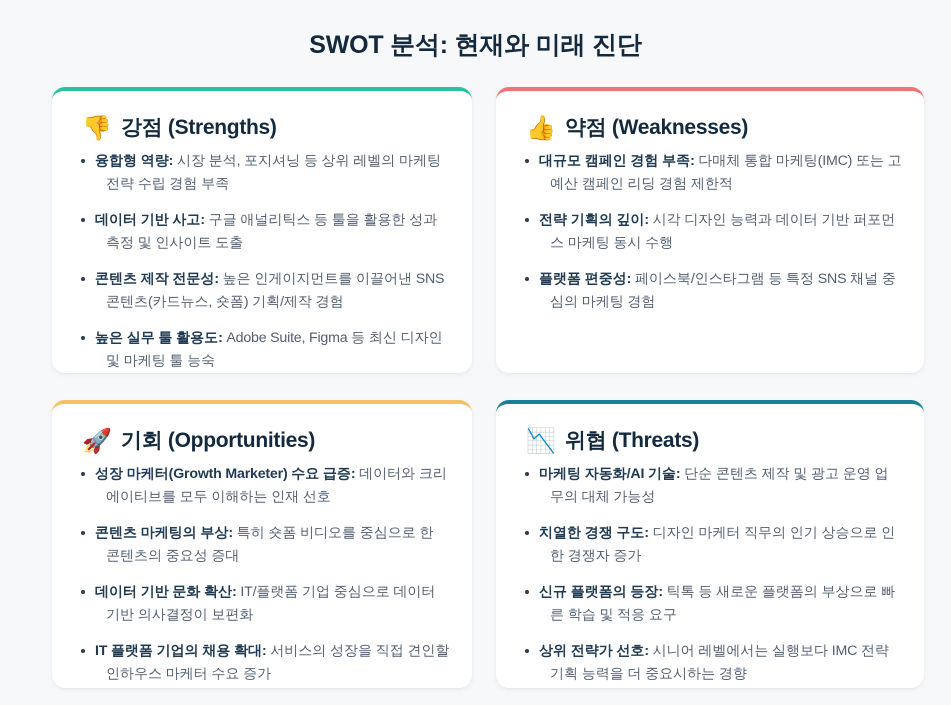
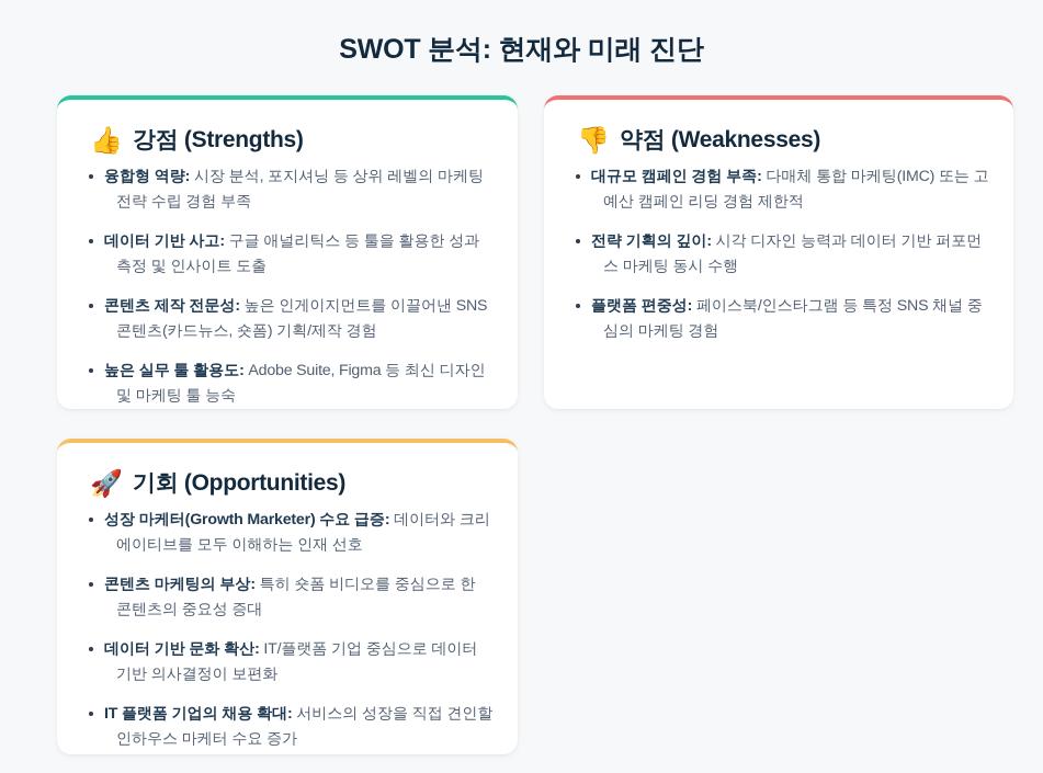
  SWOT 분석: 현재와 미래 진단
- 👎
+ 👍
  강점 (Strengths)
  융합형 역량: 시장 분석, 포지셔닝 등 상위 레벨의 마케팅 전략 수립 경험 부족
  데이터 기반 사고: 구글 애널리틱스 등 툴을 활용한 성과 측정 및 인사이트 도출
  콘텐츠 제작 전문성: 높은 인게이지먼트를 이끌어낸 SNS 콘텐츠(카드뉴스, 숏폼) 기획/제작 경험
  높은 실무 툴 활용도: Adobe Suite, Figma 등 최신 디자인 및 마케팅 툴 능숙
- 👍
+ 👎
  약점 (Weaknesses)
  대규모 캠페인 경험 부족: 다매체 통합 마케팅(IMC) 또는 고예산 캠페인 리딩 경험 제한적
  전략 기획의 깊이: 시각 디자인 능력과 데이터 기반 퍼포먼스 마케팅 동시 수행
  플랫폼 편중성: 페이스북/인스타그램 등 특정 SNS 채널 중심의 마케팅 경험
  🚀
  기회 (Opportunities)
  성장 마케터(Growth Marketer) 수요 급증: 데이터와 크리에이티브를 모두 이해하는 인재 선호
  콘텐츠 마케팅의 부상: 특히 숏폼 비디오를 중심으로 한 콘텐츠의 중요성 증대
  데이터 기반 문화 확산: IT/플랫폼 기업 중심으로 데이터 기반 의사결정이 보편화
  IT 플랫폼 기업의 채용 확대: 서비스의 성장을 직접 견인할 인하우스 마케터 수요 증가
- 📉
- 위협 (Threats)
- 마케팅 자동화/AI 기술: 단순 콘텐츠 제작 및 광고 운영 업무의 대체 가능성
- 치열한 경쟁 구도: 디자인 마케터 직무의 인기 상승으로 인한 경쟁자 증가
- 신규 플랫폼의 등장: 틱톡 등 새로운 플랫폼의 부상으로 빠른 학습 및 적응 요구
- 상위 전략가 선호: 시니어 레벨에서는 실행보다 IMC 전략 기획 능력을 더 중요시하는 경향
